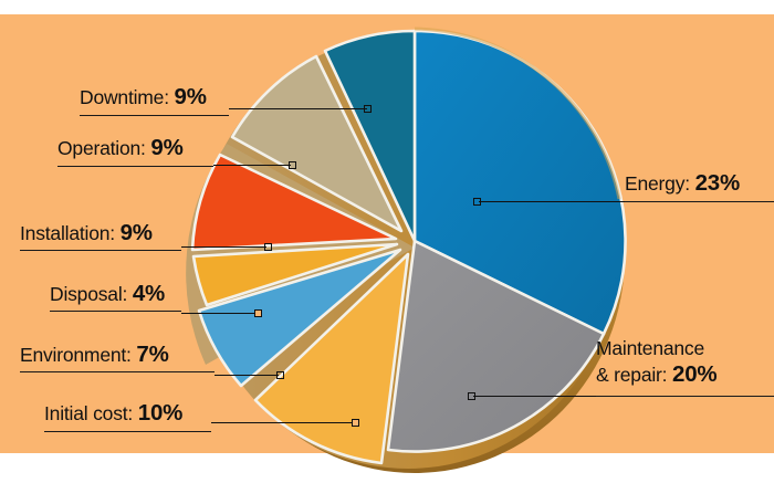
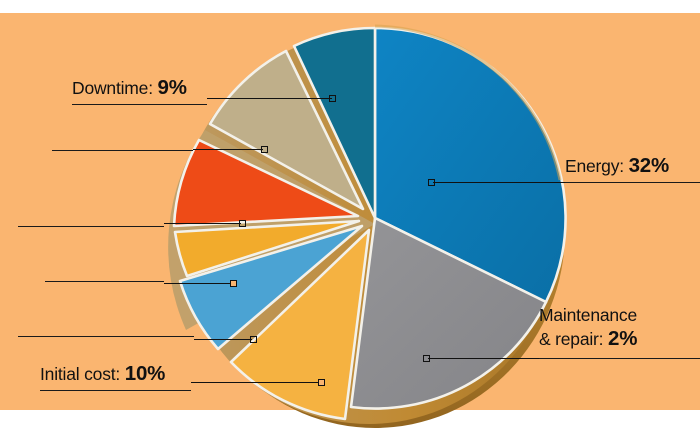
  Downtime: 9%
- Operation: 9%
- Installation: 9%
- Disposal: 4%
- Environment: 7%
  Initial cost: 10%
- Energy: 23%
+ Energy: 32%
  Maintenance
- & repair: 20%
+ & repair: 2%
